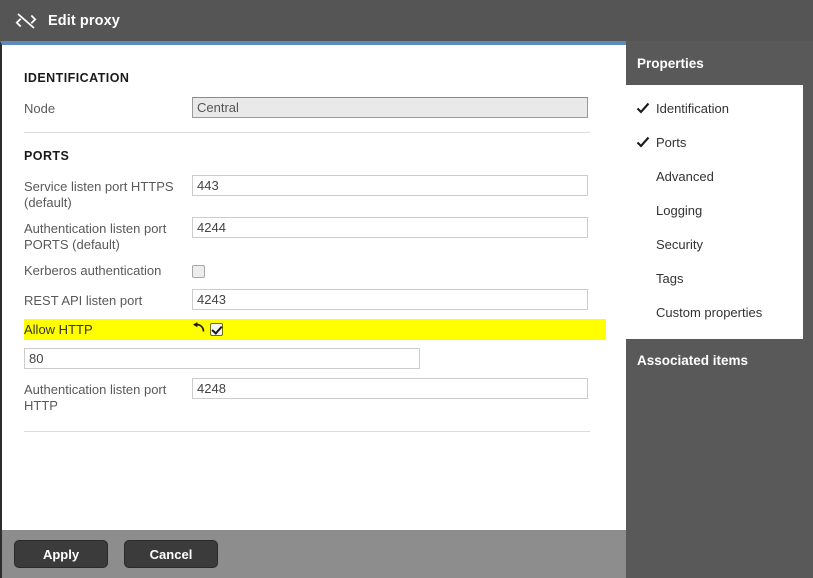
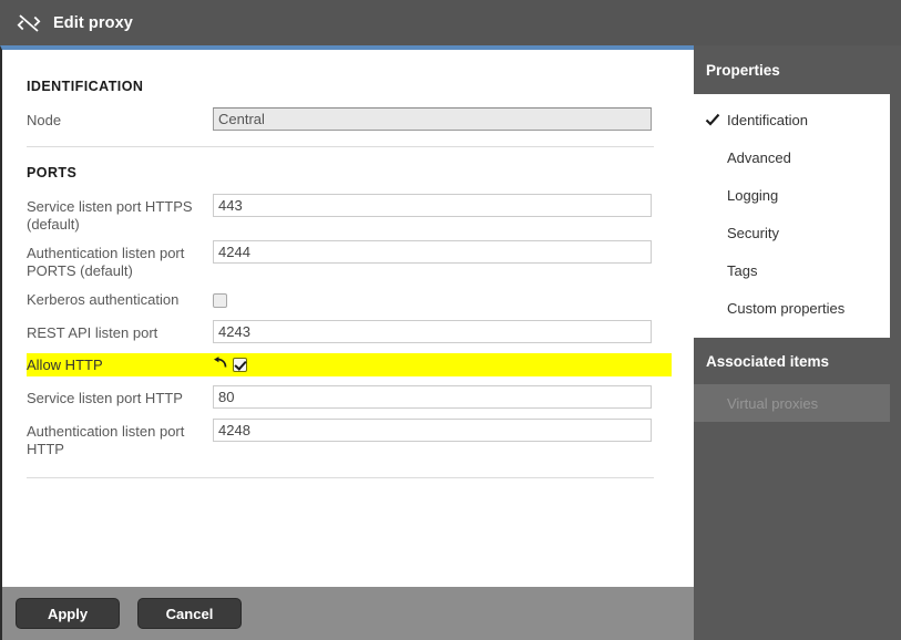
  Edit proxy
  IDENTIFICATION
  Node
  Central
  PORTS
  Service listen port HTTPS (default)
  443
  Authentication listen port PORTS (default)
  4244
  Kerberos authentication
  REST API listen port
  4243
  Allow HTTP
+ Service listen port HTTP
  80
  Authentication listen port HTTP
  4248
  Apply
  Cancel
  Properties
  Identification
- Ports
  Advanced
  Logging
  Security
  Tags
  Custom properties
  Associated items
+ Virtual proxies
